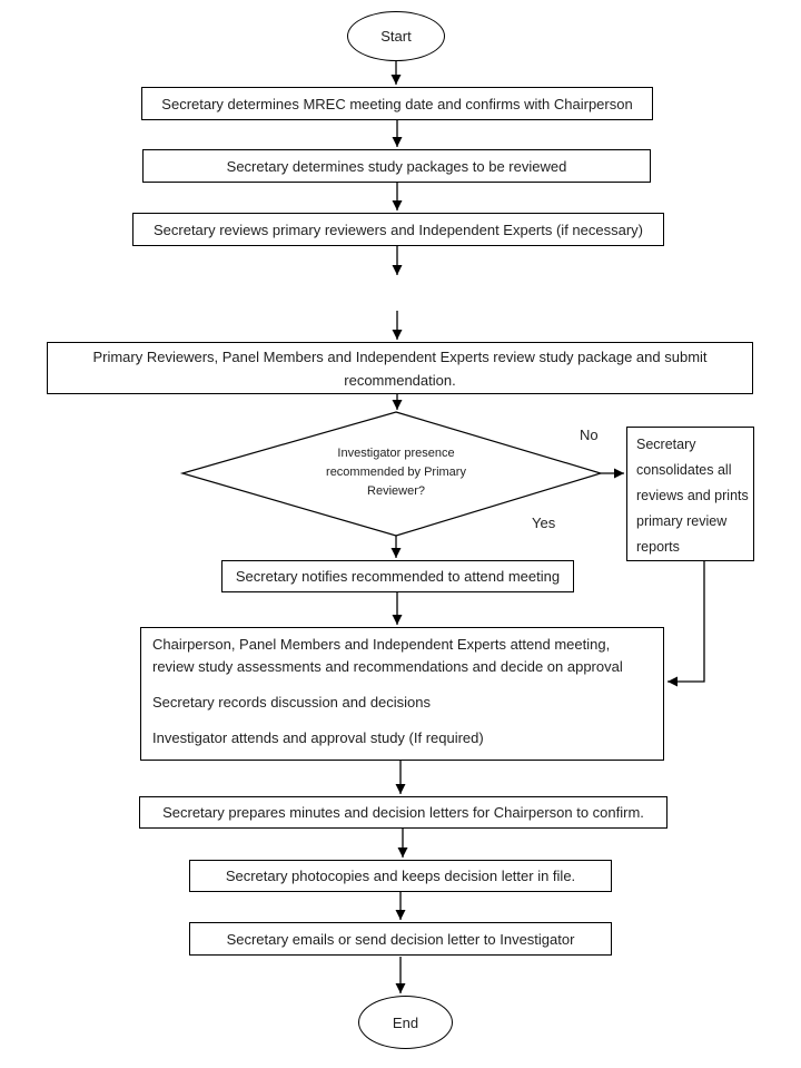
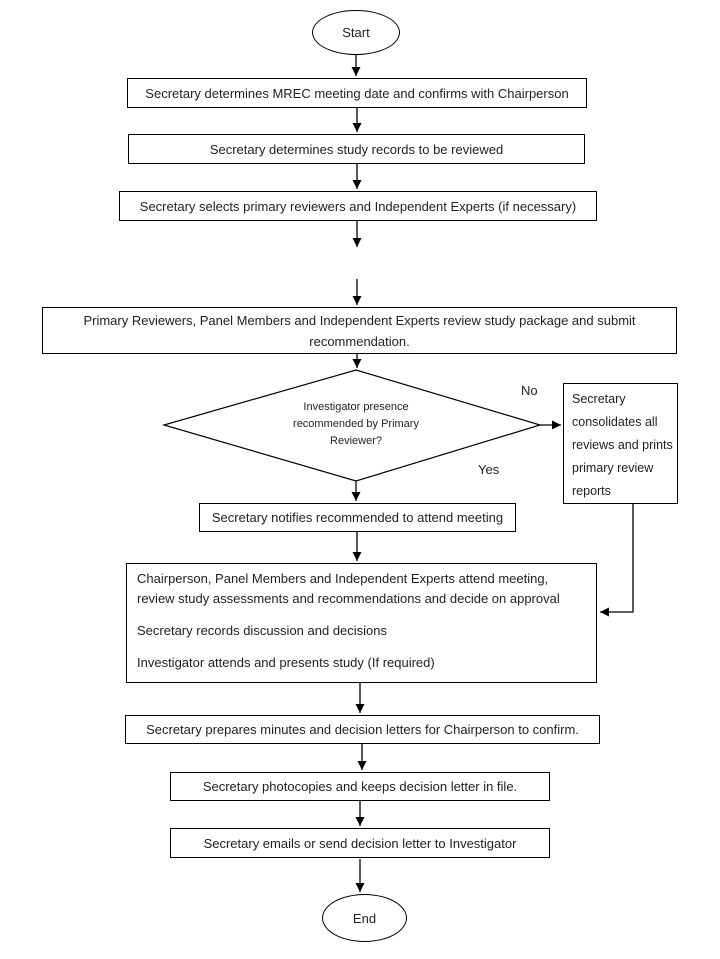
  Start
  Secretary determines MREC meeting date and confirms with Chairperson
- Secretary determines study packages to be reviewed
+ Secretary determines study records to be reviewed
- Secretary reviews primary reviewers and Independent Experts (if necessary)
+ Secretary selects primary reviewers and Independent Experts (if necessary)
  Primary Reviewers, Panel Members and Independent Experts review study package and submit recommendation.
  Investigator presence recommended by Primary Reviewer?
  No
  Yes
  Secretary consolidates all reviews and prints primary review reports
  Secretary notifies recommended to attend meeting
  Chairperson, Panel Members and Independent Experts attend meeting, review study assessments and recommendations and decide on approval
  Secretary records discussion and decisions
- Investigator attends and approval study (If required)
+ Investigator attends and presents study (If required)
  Secretary prepares minutes and decision letters for Chairperson to confirm.
  Secretary photocopies and keeps decision letter in file.
  Secretary emails or send decision letter to Investigator
  End
